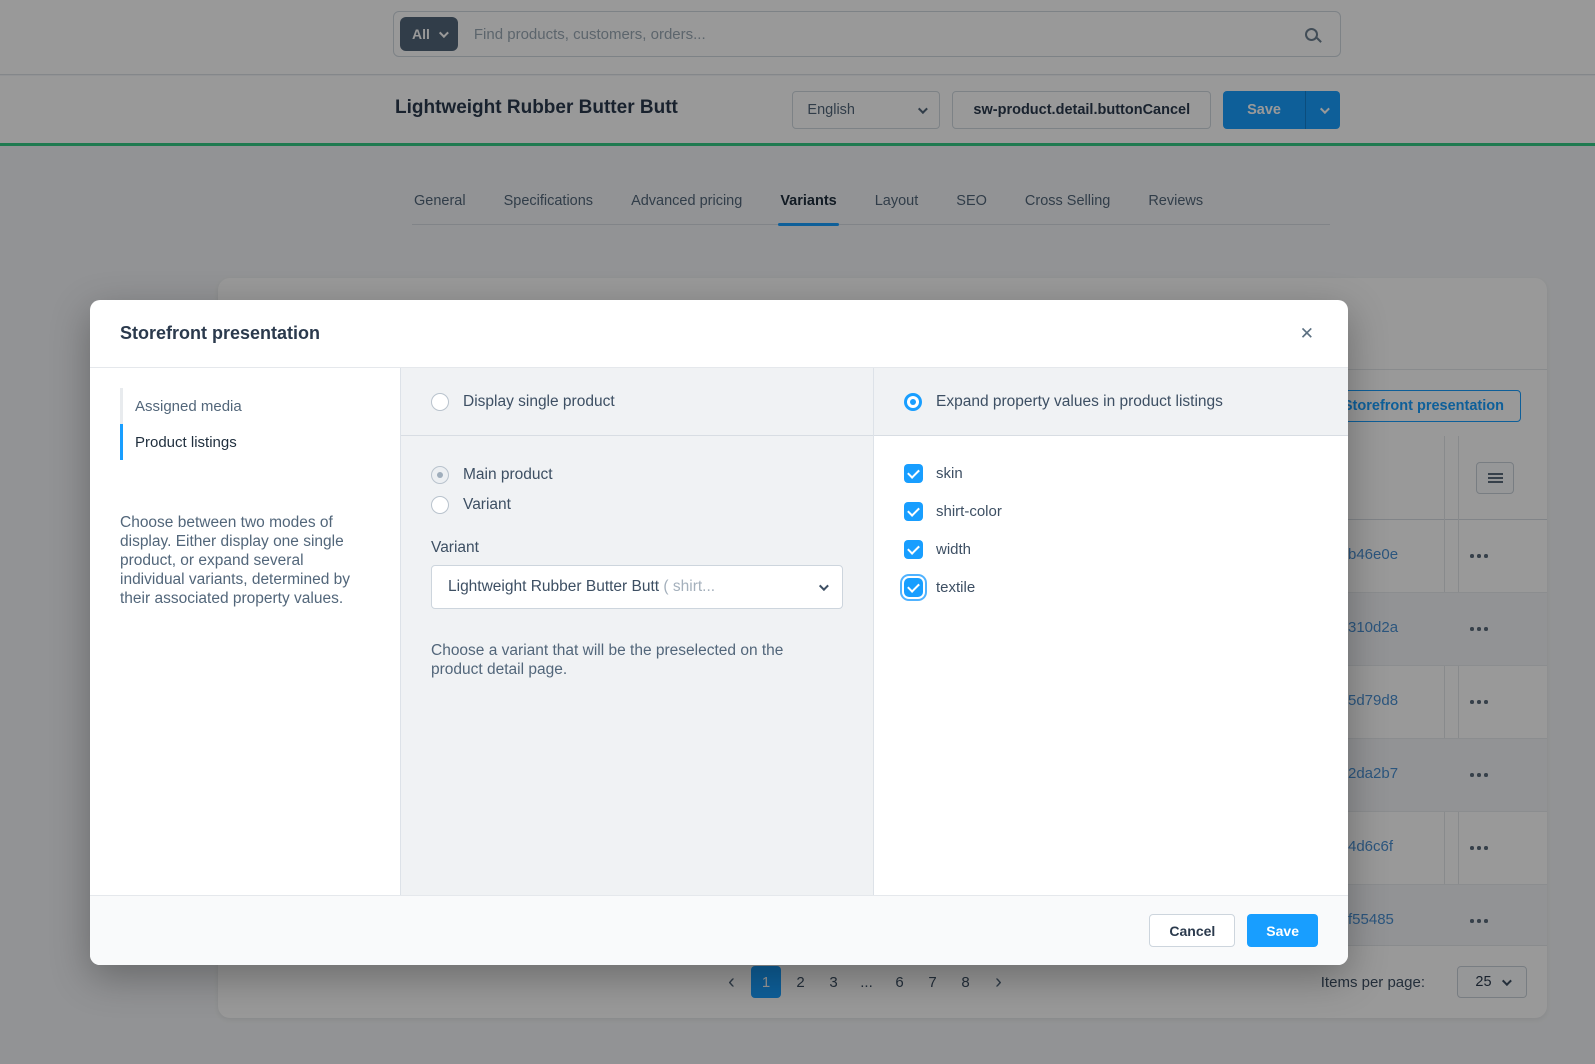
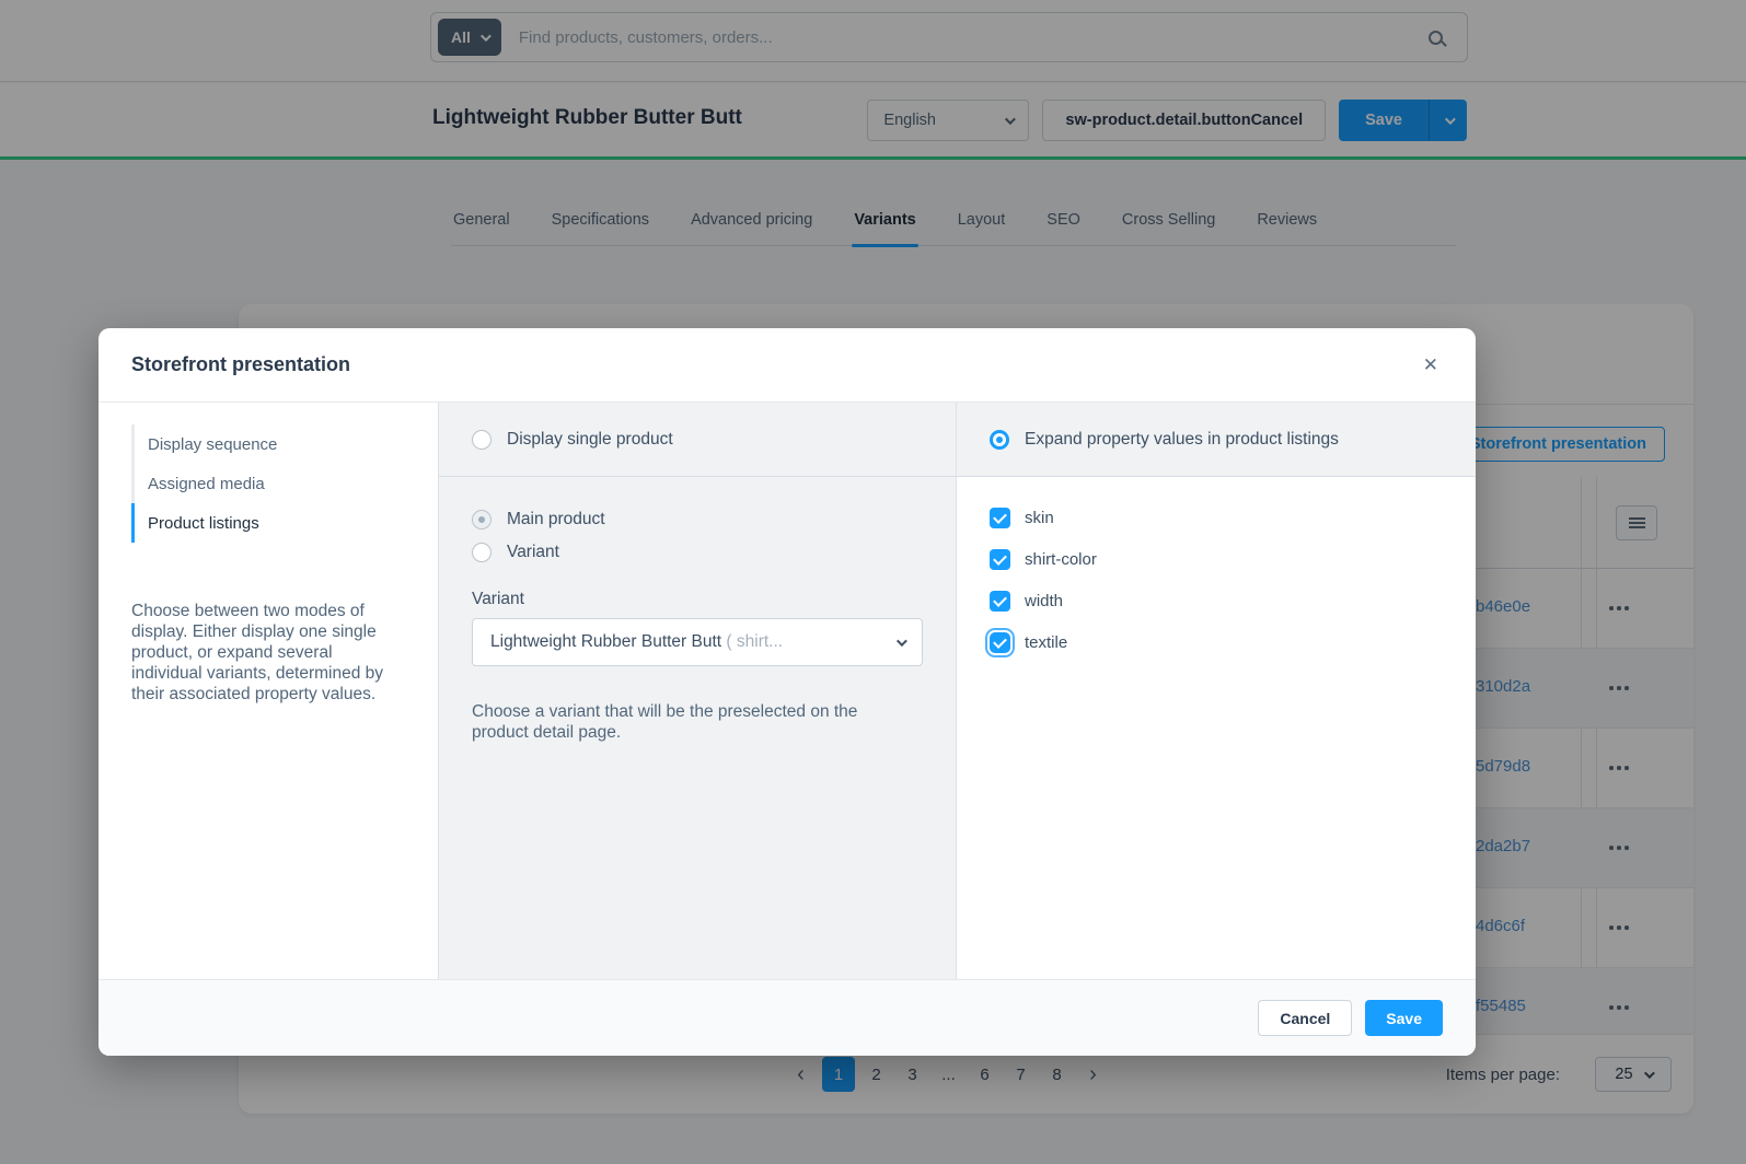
  All
  Find products, customers, orders...
  Lightweight Rubber Butter Butt
  English
  sw-product.detail.buttonCancel
  Save
  General
  Specifications
  Advanced pricing
  Variants
  Layout
  SEO
  Cross Selling
  Reviews
  torefront presentation
  b46e0e
  310d2a
  5d79d8
  2da2b7
  4d6c6f
  f55485
  ‹
  1
  2
  3
  ...
  6
  7
  8
  ›
  Items per page:
  25
  Storefront presentation
  ✕
+ Display sequence
  Assigned media
  Product listings
  Choose between two modes of display. Either display one single product, or expand several individual variants, determined by their associated property values.
  Display single product
  Main product
  Variant
  Variant
  Lightweight Rubber Butter Butt ( shirt...
  Choose a variant that will be the preselected on the product detail page.
  Expand property values in product listings
  skin
  shirt-color
  width
  textile
  Cancel
  Save
